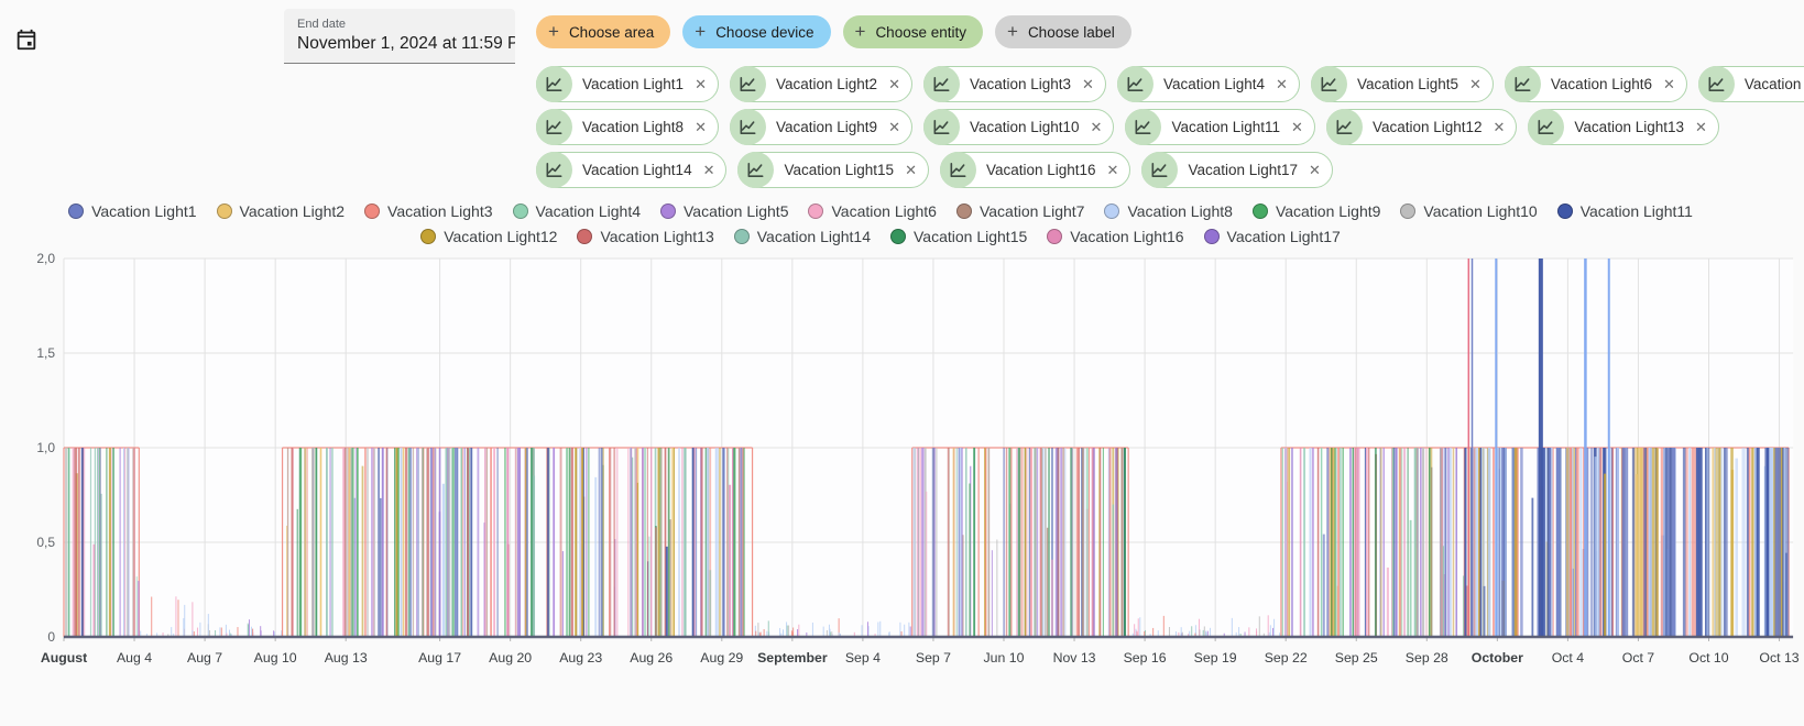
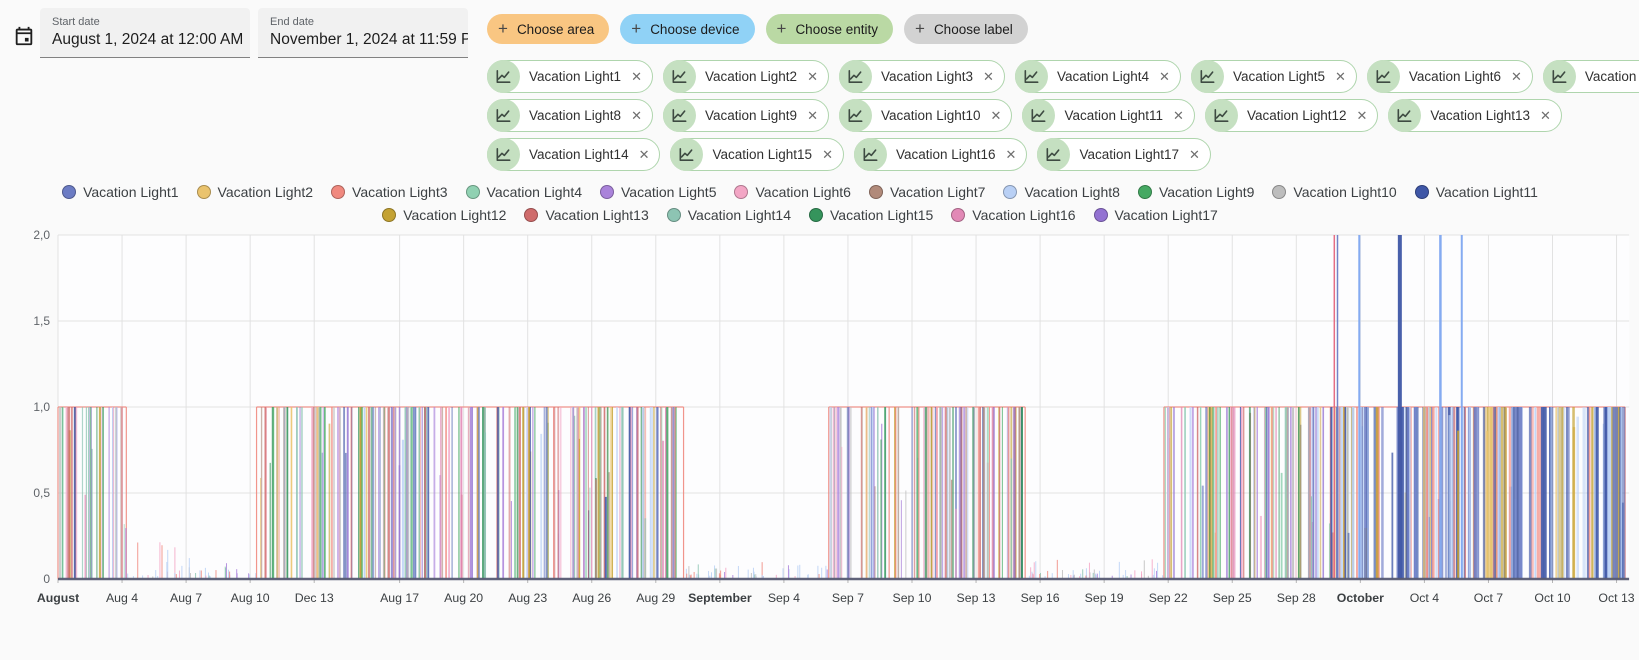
+ Start date
+ August 1, 2024 at 12:00 AM
  End date
  November 1, 2024 at 11:59 P
  +
  Choose area
  +
  Choose device
  +
  Choose entity
  +
  Choose label
  Vacation Light1
  ✕
  Vacation Light2
  ✕
  Vacation Light3
  ✕
  Vacation Light4
  ✕
  Vacation Light5
  ✕
  Vacation Light6
  ✕
  Vacation Light8
  ✕
  Vacation Light9
  ✕
  Vacation Light10
  ✕
  Vacation Light11
  ✕
  Vacation Light12
  ✕
  Vacation Light13
  ✕
  Vacation Light14
  ✕
  Vacation Light15
  ✕
  Vacation Light16
  ✕
  Vacation Light17
  ✕
  Vacation Light1
  Vacation Light2
  Vacation Light3
  Vacation Light4
  Vacation Light5
  Vacation Light6
  Vacation Light7
  Vacation Light8
  Vacation Light9
  Vacation Light10
  Vacation Light11
  Vacation Light12
  Vacation Light13
  Vacation Light14
  Vacation Light15
  Vacation Light16
  Vacation Light17
  0
  0,5
  1,0
  1,5
  2,0
  August
  Aug 4
  Aug 7
  Aug 10
- Aug 13
+ Dec 13
  Aug 17
  Aug 20
  Aug 23
  Aug 26
  Aug 29
  September
  Sep 4
  Sep 7
- Jun 10
+ Sep 10
- Nov 13
+ Sep 13
  Sep 16
  Sep 19
  Sep 22
  Sep 25
  Sep 28
  October
  Oct 4
  Oct 7
  Oct 10
  Oct 13
